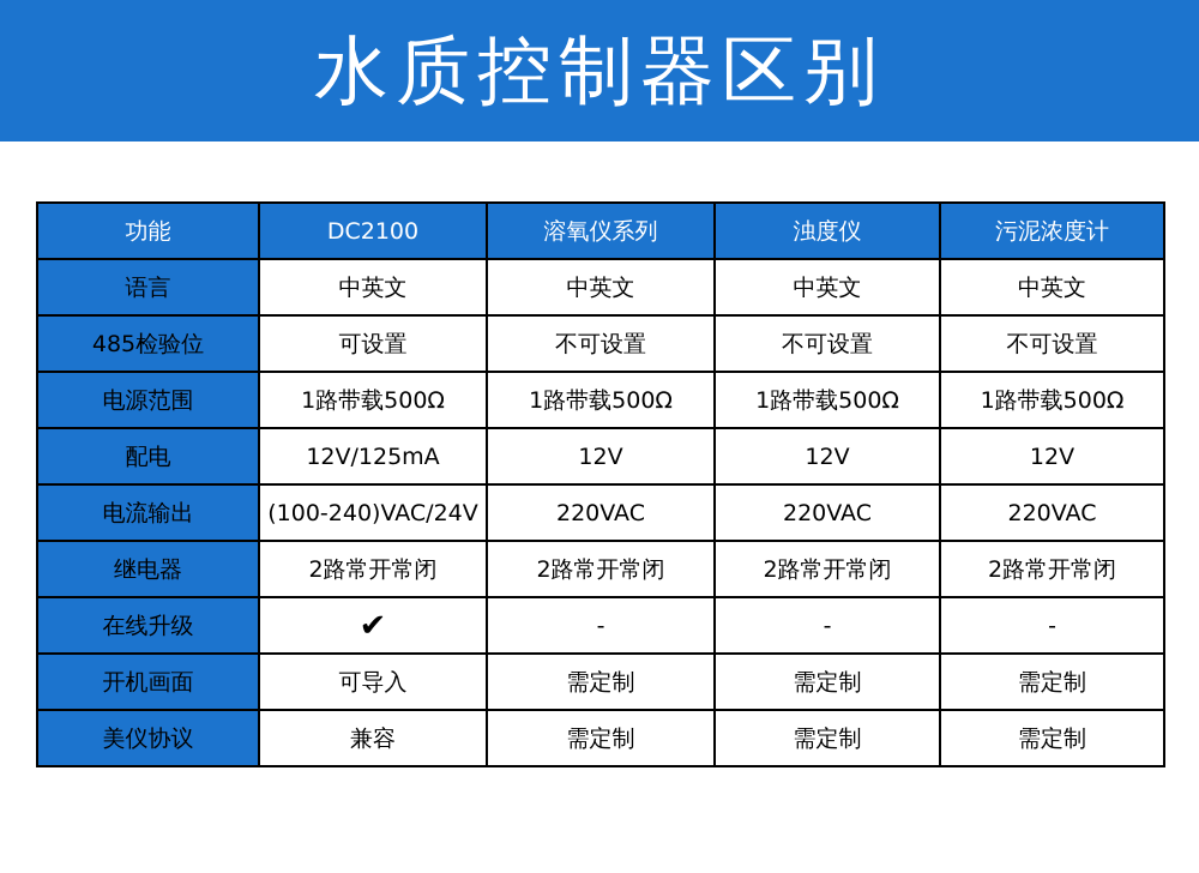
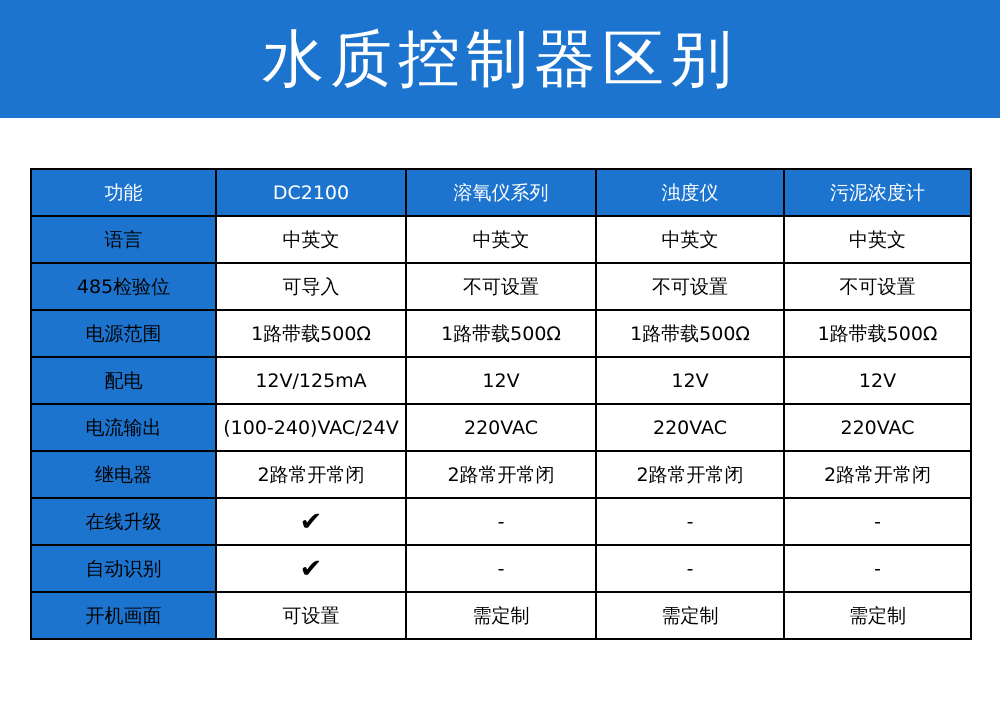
  水质控制器区别
  功能	DC2100	溶氧仪系列	浊度仪	污泥浓度计
  语言	中英文	中英文	中英文	中英文
- 485检验位	可设置	不可设置	不可设置	不可设置
+ 485检验位	可导入	不可设置	不可设置	不可设置
  电源范围	1路带载500Ω	1路带载500Ω	1路带载500Ω	1路带载500Ω
  配电	12V/125mA	12V	12V	12V
  电流输出	(100-240)VAC/24V	220VAC	220VAC	220VAC
  继电器	2路常开常闭	2路常开常闭	2路常开常闭	2路常开常闭
  在线升级	✔	-	-	-
+ 自动识别	✔	-	-	-
- 开机画面	可导入	需定制	需定制	需定制
+ 开机画面	可设置	需定制	需定制	需定制
- 美仪协议	兼容	需定制	需定制	需定制
